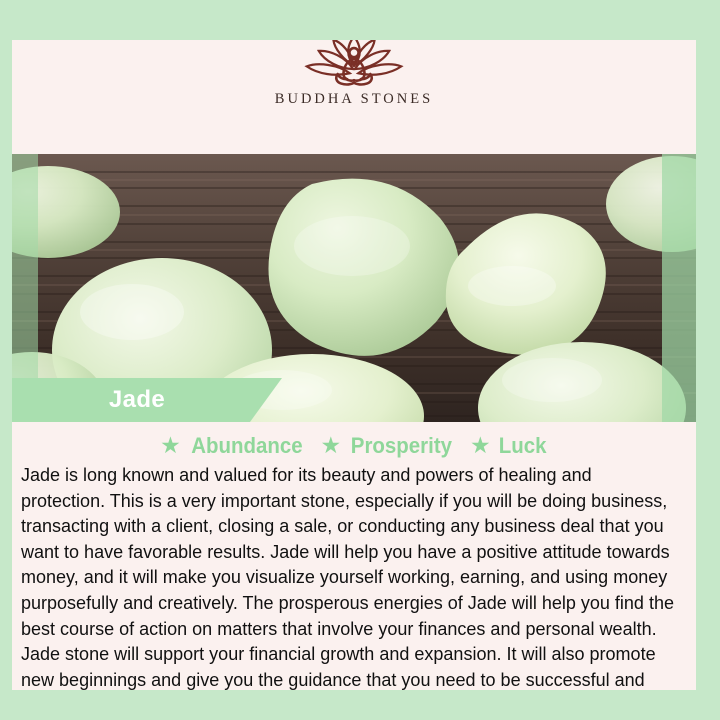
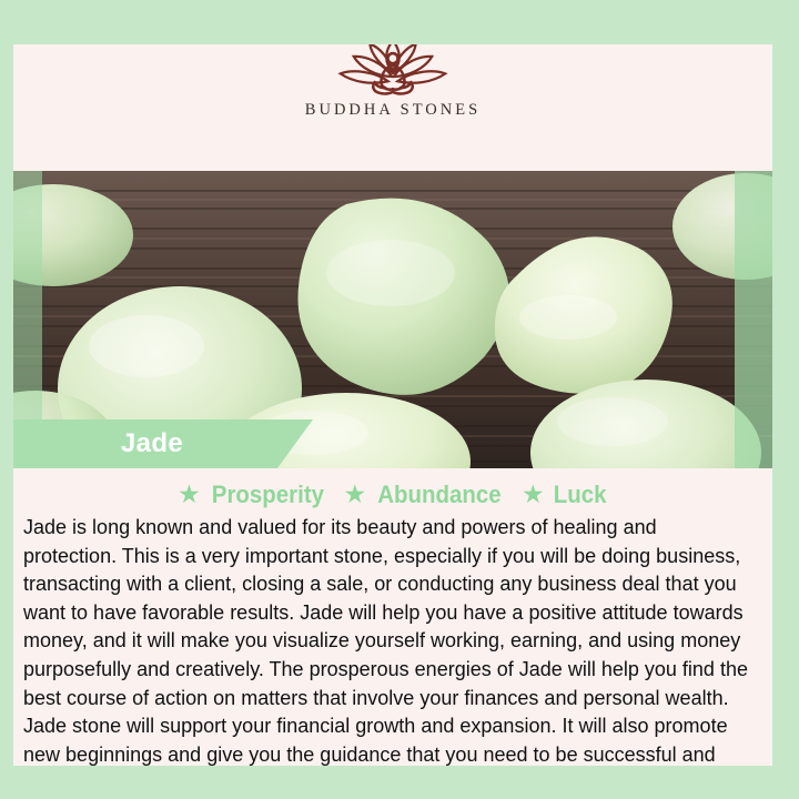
  BUDDHA STONES
  Jade
  ★
- Abundance
+ Prosperity
  ★
- Prosperity
+ Abundance
  ★
  Luck
  Jade is long known and valued for its beauty and powers of healing and protection. This is a very important stone, especially if you will be doing business, transacting with a client, closing a sale, or conducting any business deal that you want to have favorable results. Jade will help you have a positive attitude towards money, and it will make you visualize yourself working, earning, and using money purposefully and creatively. The prosperous energies of Jade will help you find the best course of action on matters that involve your finances and personal wealth. Jade stone will support your financial growth and expansion. It will also promote new beginnings and give you the guidance that you need to be successful and
